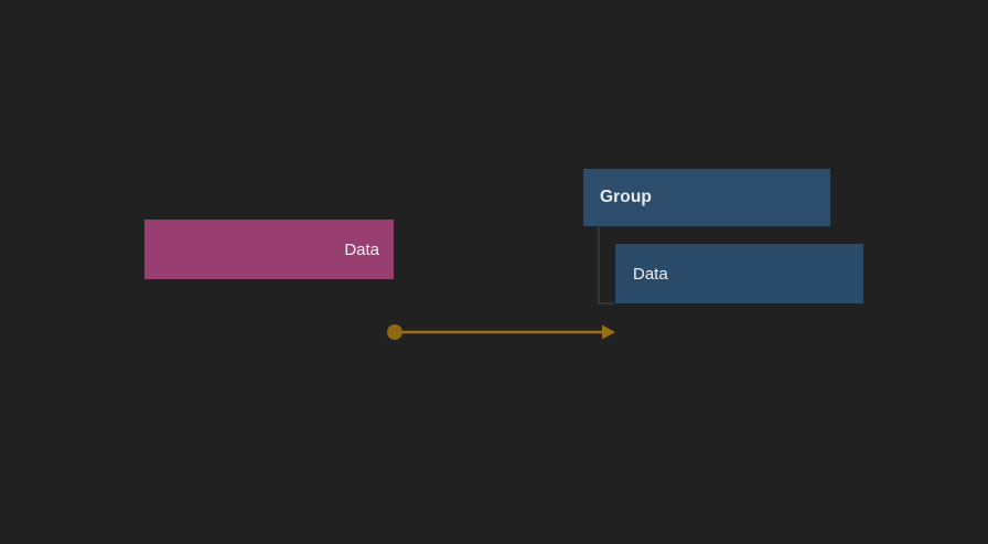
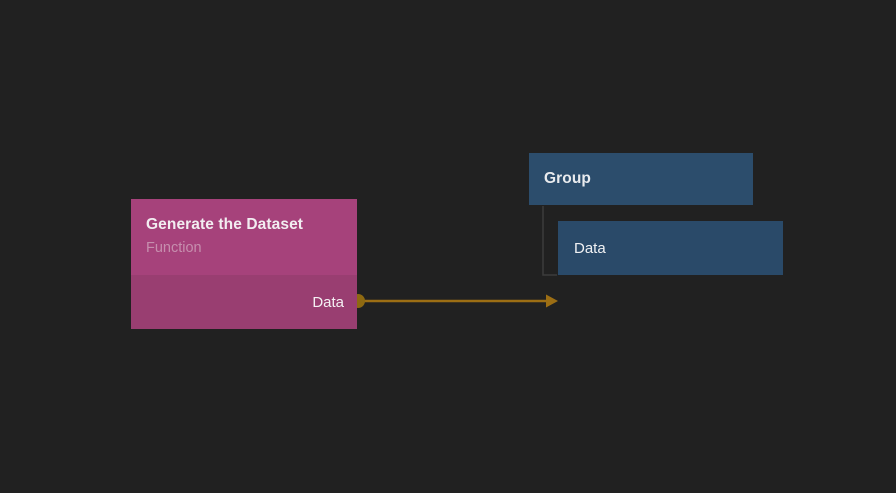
+ Generate the Dataset
+ Function
  Data
  Group
  Data
